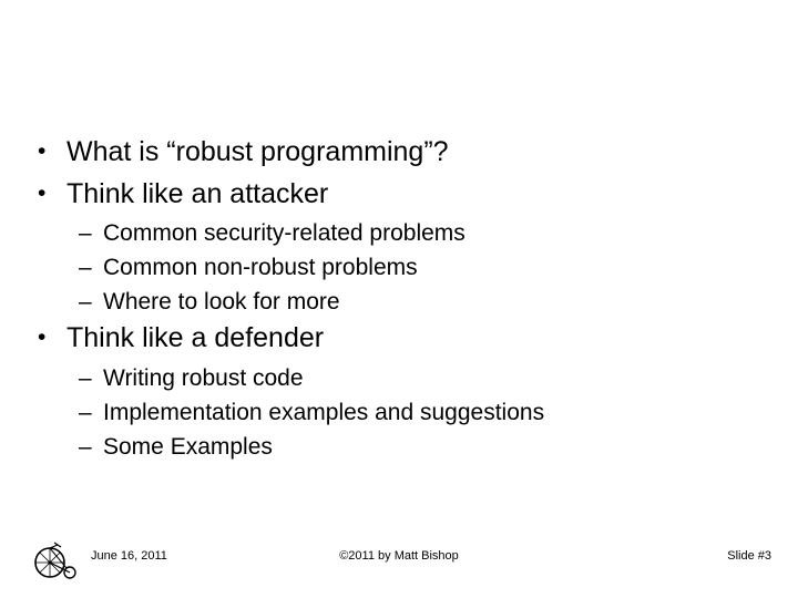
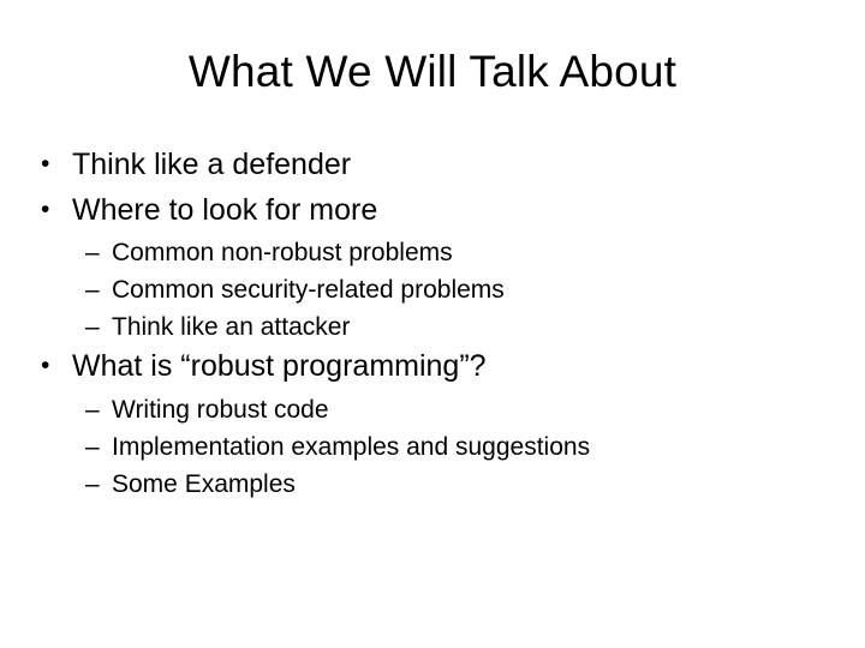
+ What We Will Talk About
  •
- What is “robust programming”?
+ Think like a defender
  •
- Think like an attacker
+ Where to look for more
  –
- Common security-related problems
+ Common non-robust problems
  –
- Common non-robust problems
+ Common security-related problems
  –
- Where to look for more
+ Think like an attacker
  •
- Think like a defender
+ What is “robust programming”?
  –
  Writing robust code
  –
  Implementation examples and suggestions
  –
  Some Examples
- June 16, 2011
- ©2011 by Matt Bishop
- Slide #3
